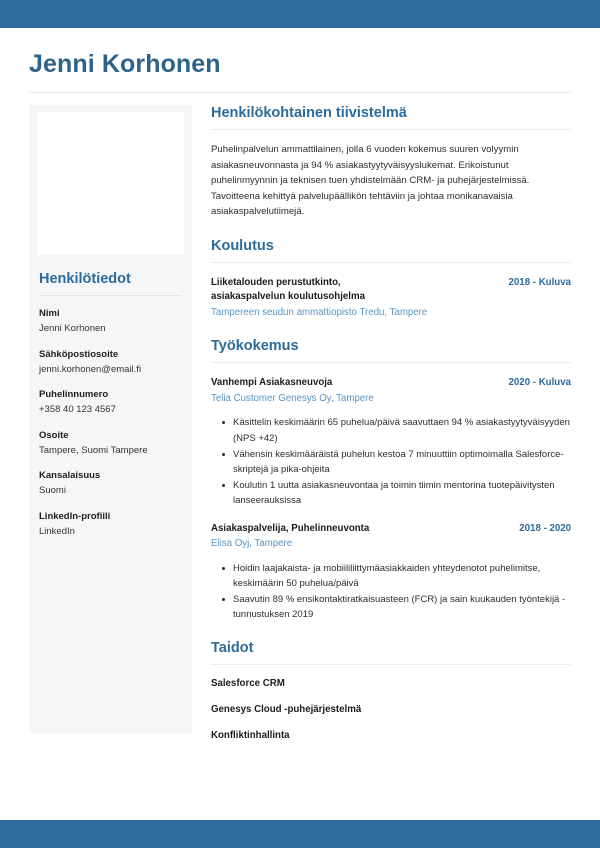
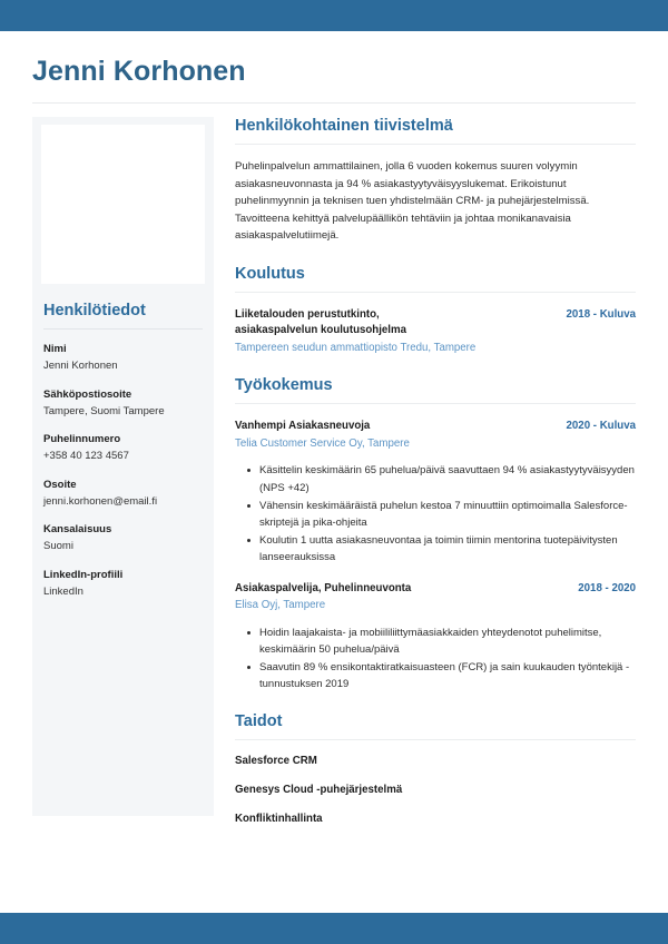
  Jenni Korhonen
  Henkilötiedot
  Nimi
  Jenni Korhonen
  Sähköpostiosoite
- jenni.korhonen@email.fi
+ Tampere, Suomi Tampere
  Puhelinnumero
  +358 40 123 4567
  Osoite
- Tampere, Suomi Tampere
+ jenni.korhonen@email.fi
  Kansalaisuus
  Suomi
  LinkedIn-profiili
  LinkedIn
  Henkilökohtainen tiivistelmä
  Puhelinpalvelun ammattilainen, jolla 6 vuoden kokemus suuren volyymin asiakasneuvonnasta ja 94 % asiakastyytyväisyyslukemat. Erikoistunut puhelinmyynnin ja teknisen tuen yhdistelmään CRM- ja puhejärjestelmissä. Tavoitteena kehittyä palvelupäällikön tehtäviin ja johtaa monikanavaisia asiakaspalvelutiimejä.
  Koulutus
  Liiketalouden perustutkinto,
  asiakaspalvelun koulutusohjelma
  2018 - Kuluva
  Tampereen seudun ammattiopisto Tredu, Tampere
  Työkokemus
  Vanhempi Asiakasneuvoja
  2020 - Kuluva
- Telia Customer Genesys Oy, Tampere
+ Telia Customer Service Oy, Tampere
  Käsittelin keskimäärin 65 puhelua/päivä saavuttaen 94 % asiakastyytyväisyyden (NPS +42)
  Vähensin keskimääräistä puhelun kestoa 7 minuuttiin optimoimalla Salesforce-skriptejä ja pika-ohjeita
  Koulutin 1 uutta asiakasneuvontaa ja toimin tiimin mentorina tuotepäivitysten lanseerauksissa
  Asiakaspalvelija, Puhelinneuvonta
  2018 - 2020
  Elisa Oyj, Tampere
  Hoidin laajakaista- ja mobiililiittymäasiakkaiden yhteydenotot puhelimitse, keskimäärin 50 puhelua/päivä
  Saavutin 89 % ensikontaktiratkaisuasteen (FCR) ja sain kuukauden työntekijä -tunnustuksen 2019
  Taidot
  Salesforce CRM
  Genesys Cloud -puhejärjestelmä
  Konfliktinhallinta
